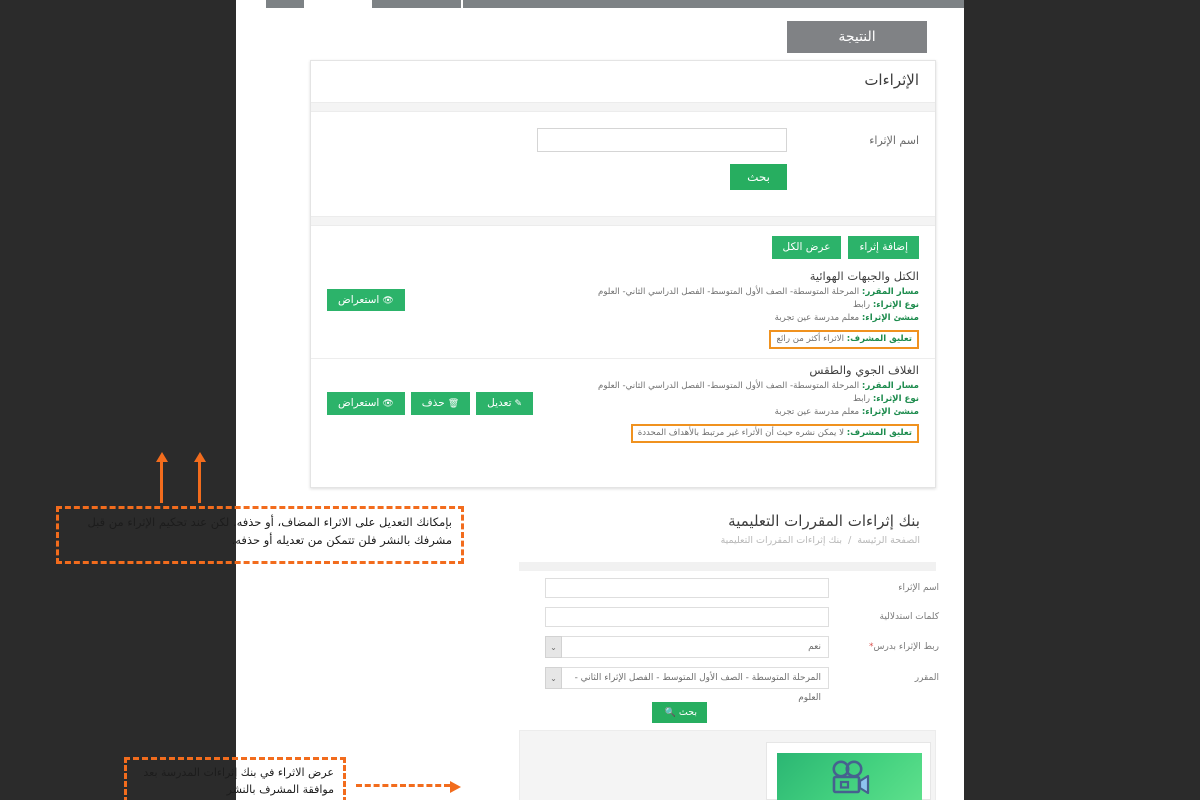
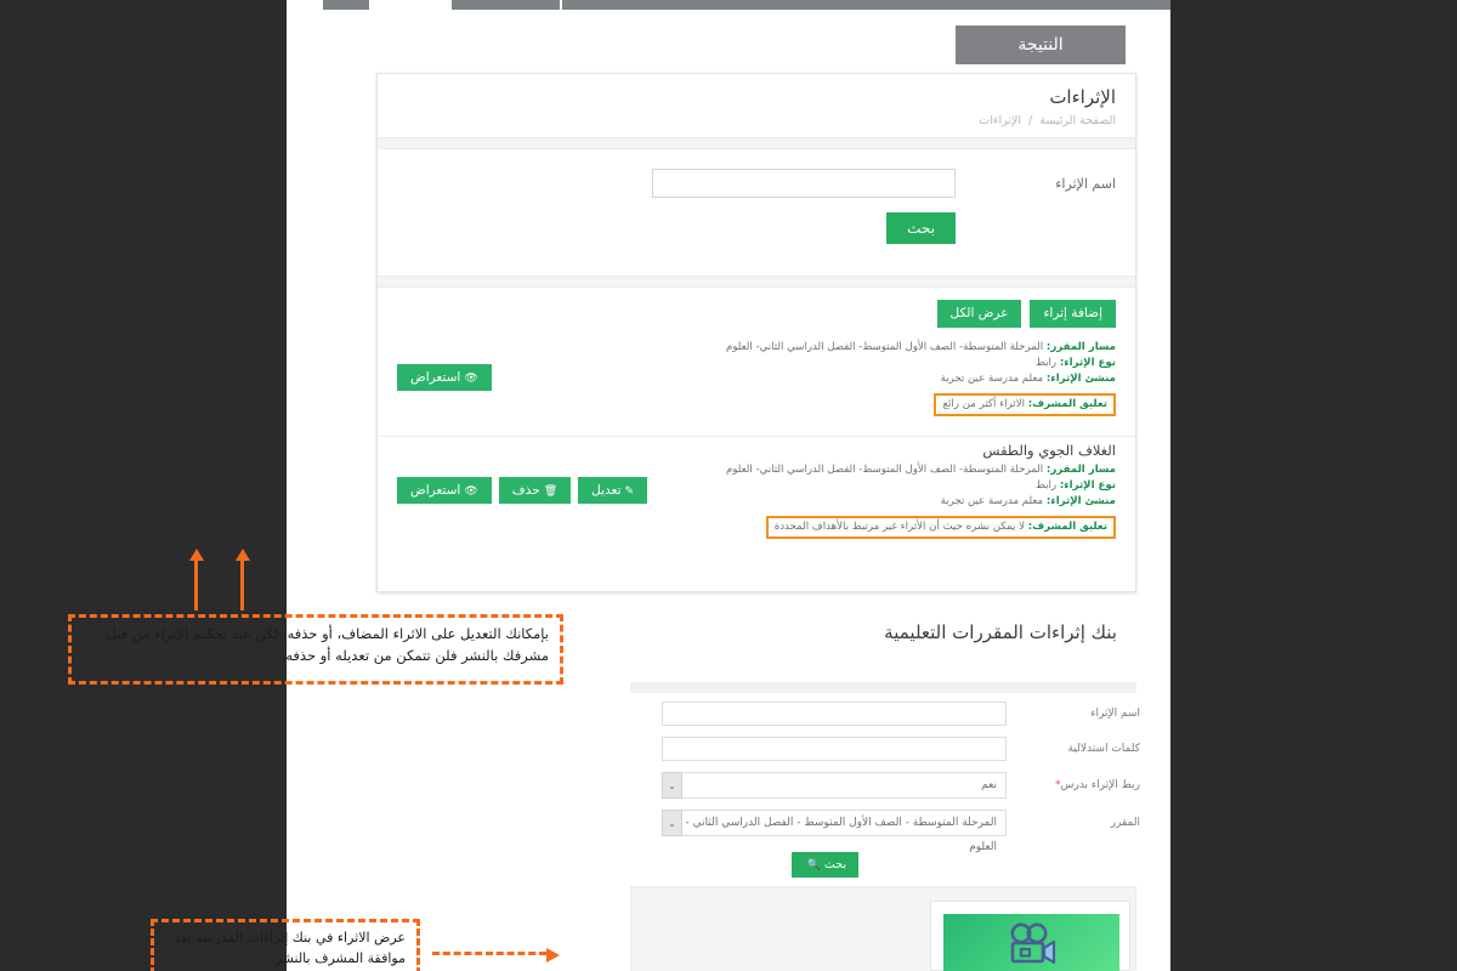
  النتيجة
  الإثراءات
+ الصفحة الرئيسة / الإثراءات
  اسم الإثراء
  بحث
  إضافة إثراء
  عرض الكل
- الكتل والجبهات الهوائية
  مسار المقرر: المرحلة المتوسطة- الصف الأول المتوسط- الفصل الدراسي الثاني- العلوم
  نوع الإثراء: رابط
  منشئ الإثراء: معلم مدرسة عين تجربة
  تعليق المشرف: الاثراء أكثر من رائع
  👁استعراض
  الغلاف الجوي والطقس
  مسار المقرر: المرحلة المتوسطة- الصف الأول المتوسط- الفصل الدراسي الثاني- العلوم
  نوع الإثراء: رابط
  منشئ الإثراء: معلم مدرسة عين تجربة
  تعليق المشرف: لا يمكن نشره حيث أن الأثراء غير مرتبط بالأهداف المحددة
  👁استعراض
  🗑حذف
  ✎تعديل
  بنك إثراءات المقررات التعليمية
- الصفحة الرئيسة / بنك إثراءات المقررات التعليمية
  اسم الإثراء
  كلمات استدلالية
  ربط الإثراء بدرس*
  نعم
  ⌄
  المقرر
- المرحلة المتوسطة - الصف الأول المتوسط - الفصل الإثراء الثاني - العلوم
+ المرحلة المتوسطة - الصف الأول المتوسط - الفصل الدراسي الثاني - العلوم
  ⌄
  بحث 🔍
  بإمكانك التعديل على الاثراء المضاف، أو حذفه. مشرفك بالنشر فلن تتمكن من تعديله أو حذفه
